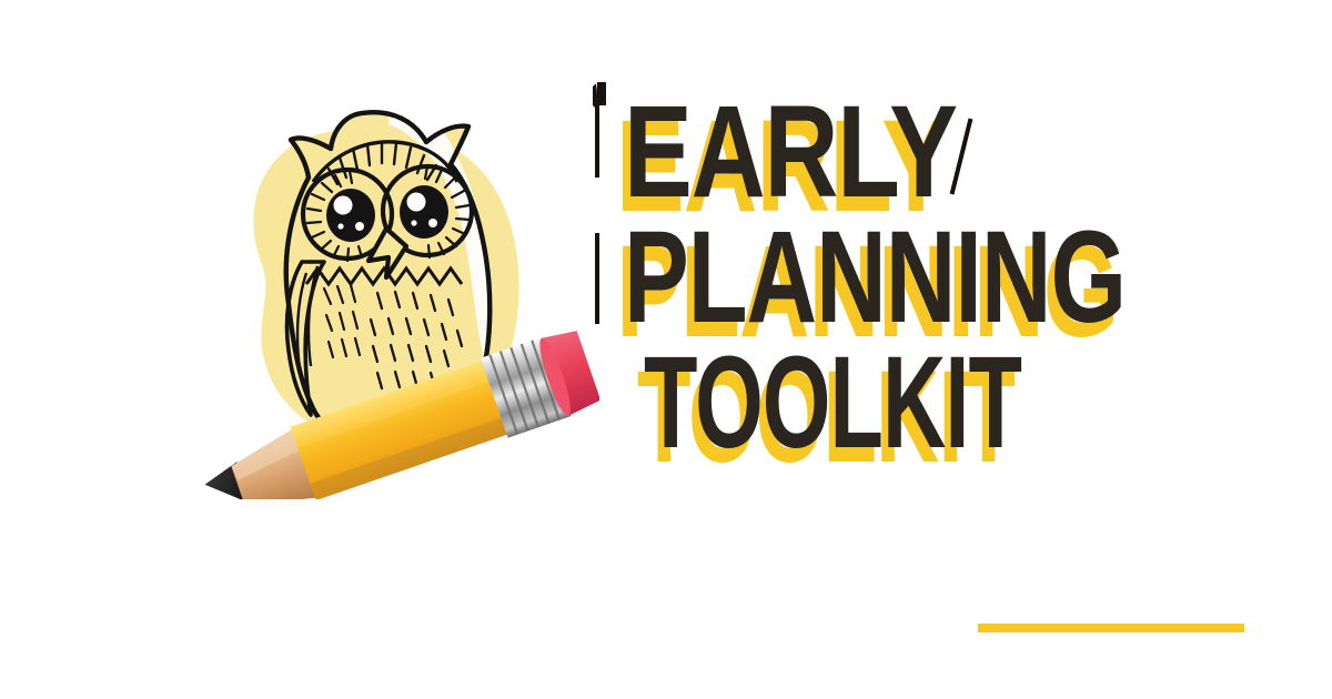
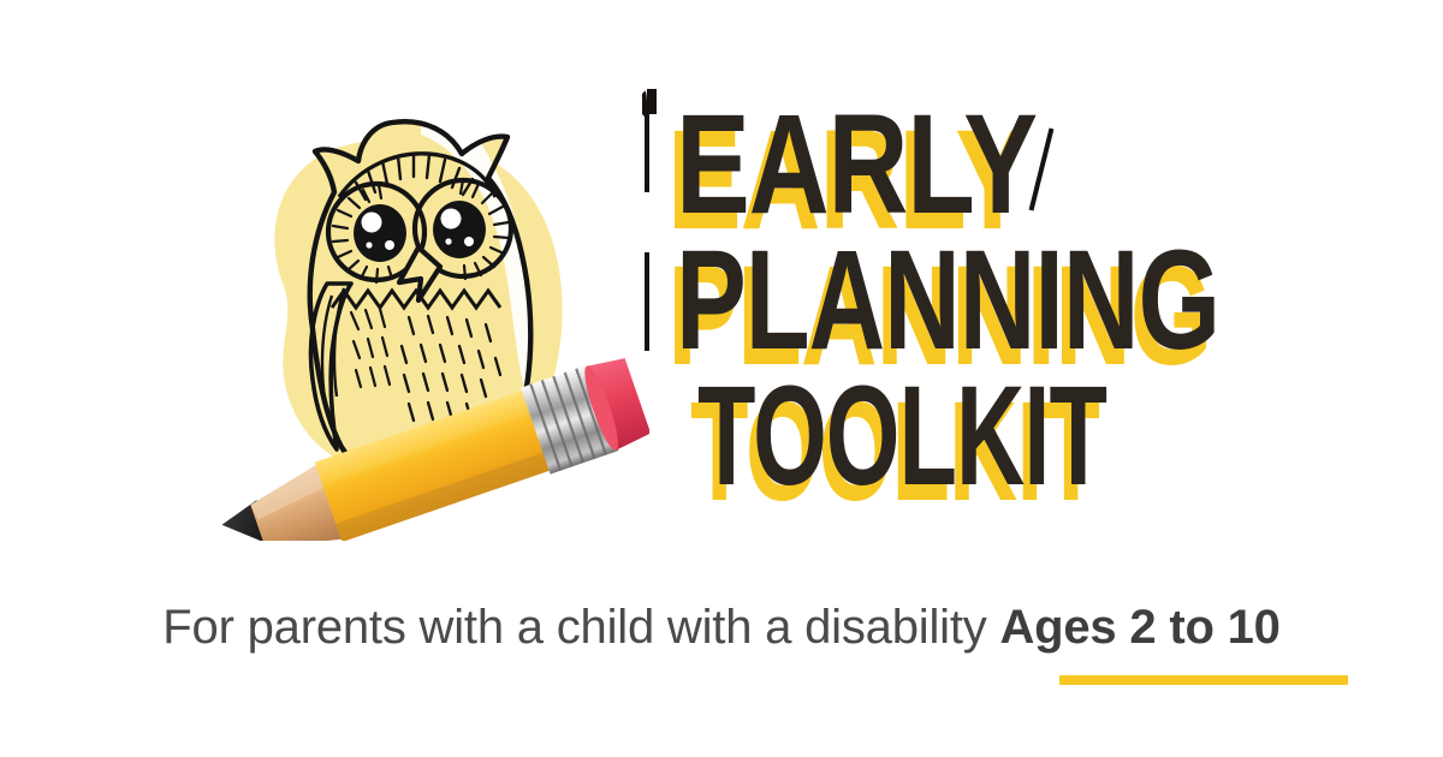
  EARLY
  PLANNING
  TOOLKIT
+ For parents with a child with a disability Ages 2 to 10
